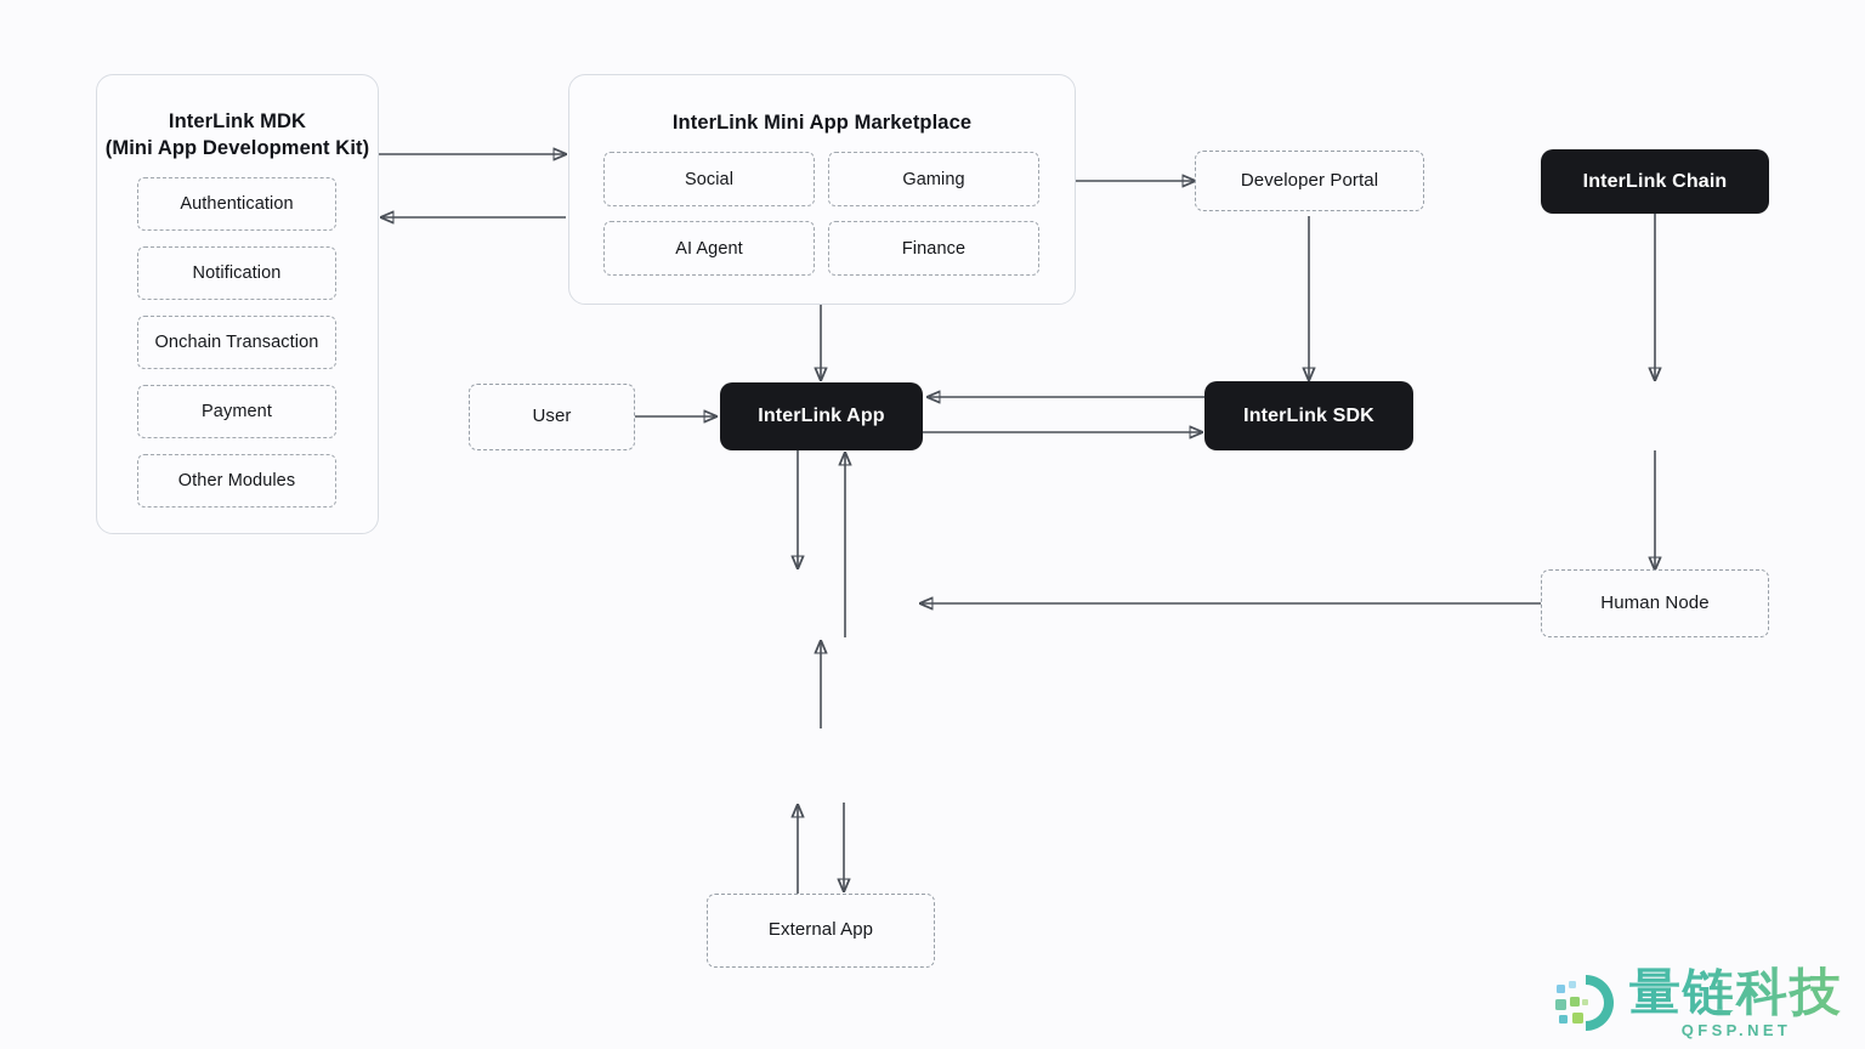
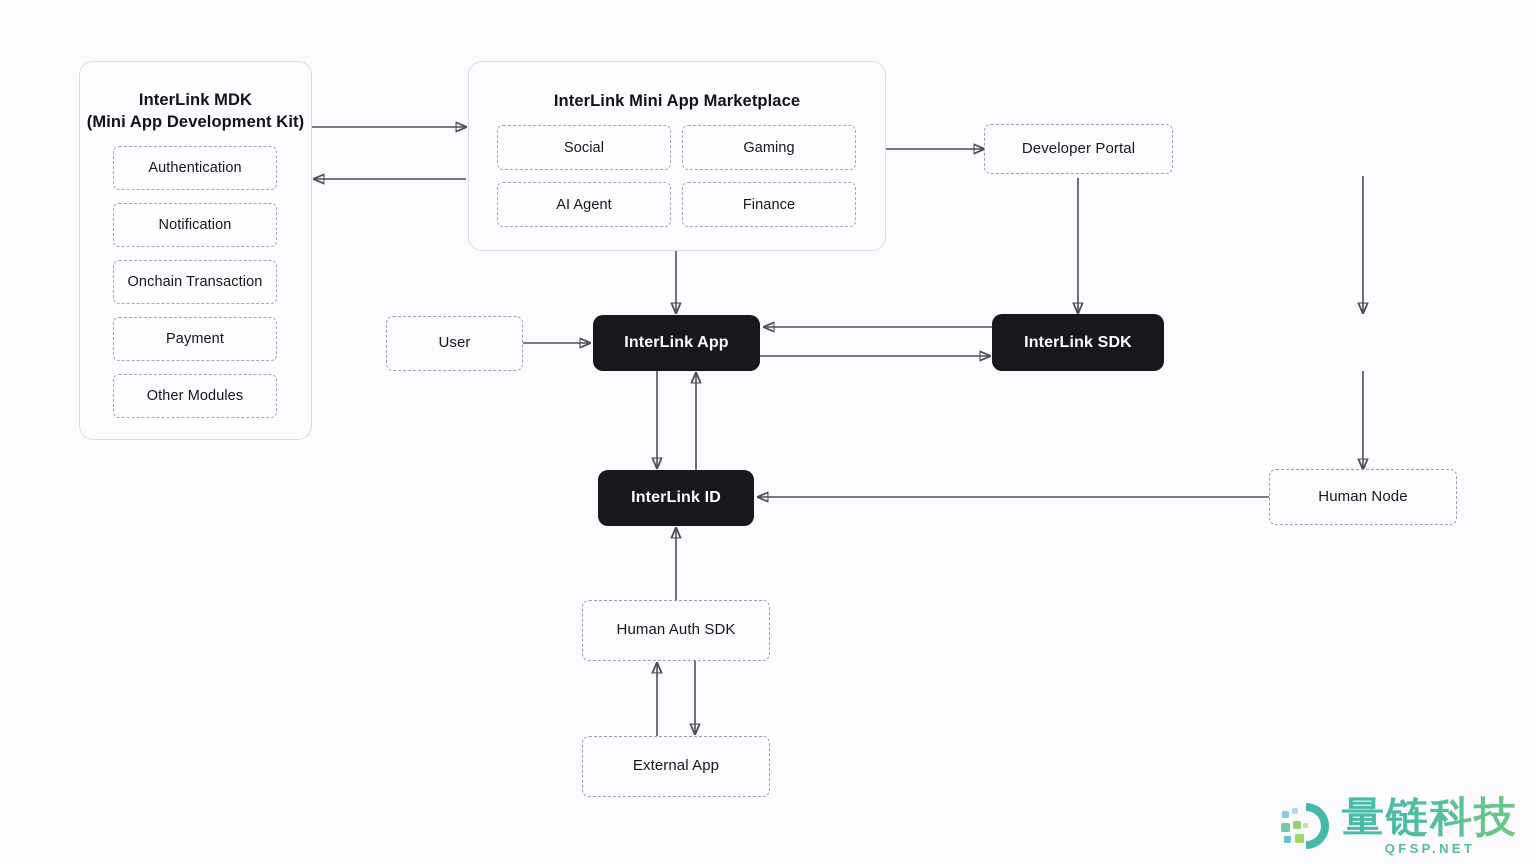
  InterLink MDK
  (Mini App Development Kit)
  Authentication
  Notification
  Onchain Transaction
  Payment
  Other Modules
  InterLink Mini App Marketplace
  Social
  Gaming
  AI Agent
  Finance
  Developer Portal
- InterLink Chain
  User
  InterLink App
  InterLink SDK
+ InterLink ID
  Human Node
+ Human Auth SDK
  External App
  量链科技
  QFSP.NET
